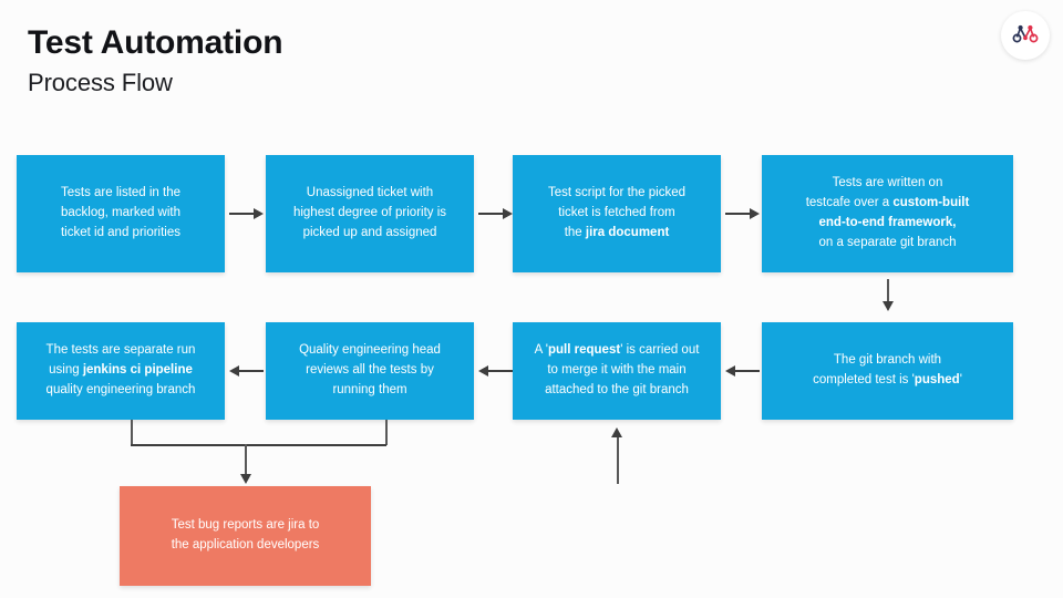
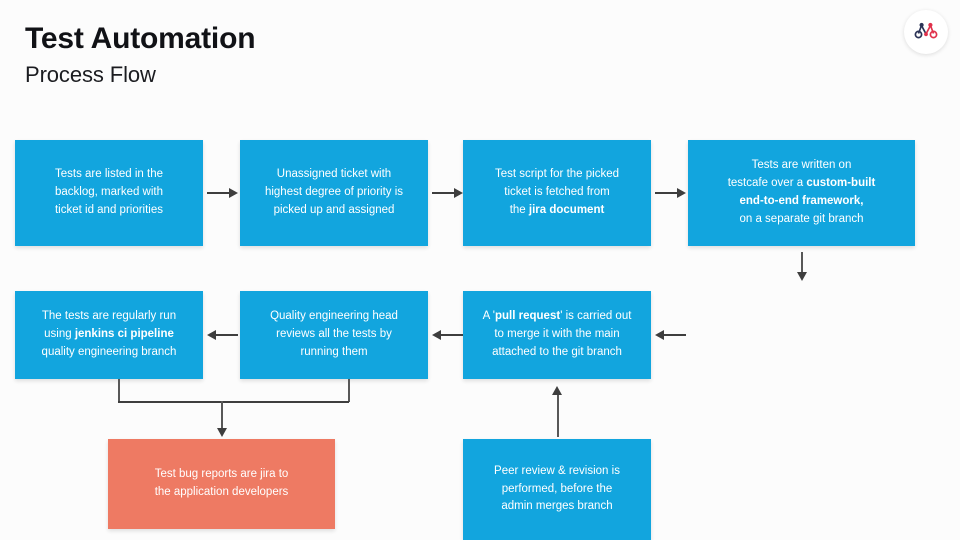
  Test Automation
  Process Flow
  Tests are listed in the
  backlog, marked with
  ticket id and priorities
  Unassigned ticket with
  highest degree of priority is
  picked up and assigned
  Test script for the picked
  ticket is fetched from
  the jira document
  Tests are written on
  testcafe over a custom-built
  end-to-end framework,
  on a separate git branch
- The tests are separate run
+ The tests are regularly run
  using jenkins ci pipeline
  quality engineering branch
  Quality engineering head
  reviews all the tests by
  running them
  A 'pull request' is carried out
  to merge it with the main
  attached to the git branch
- The git branch with
- completed test is 'pushed'
  Test bug reports are jira to
  the application developers
+ Peer review & revision is
+ performed, before the
+ admin merges branch
